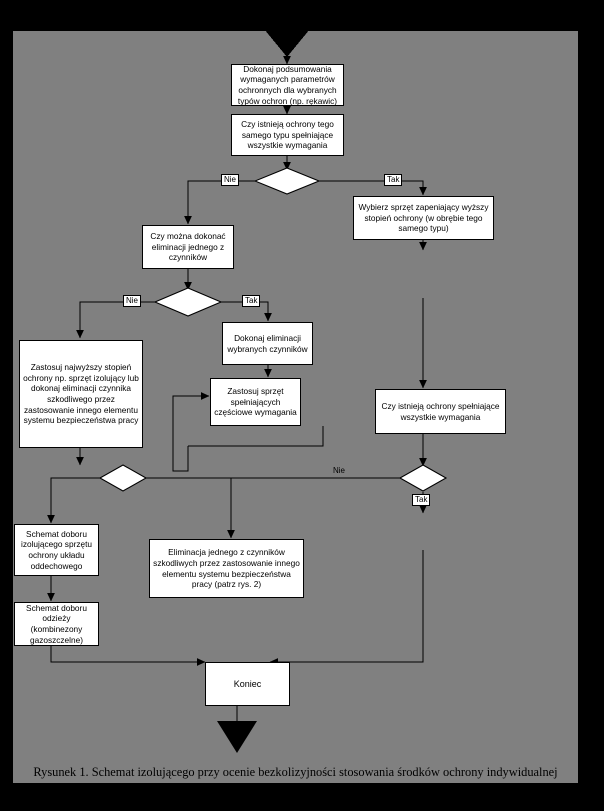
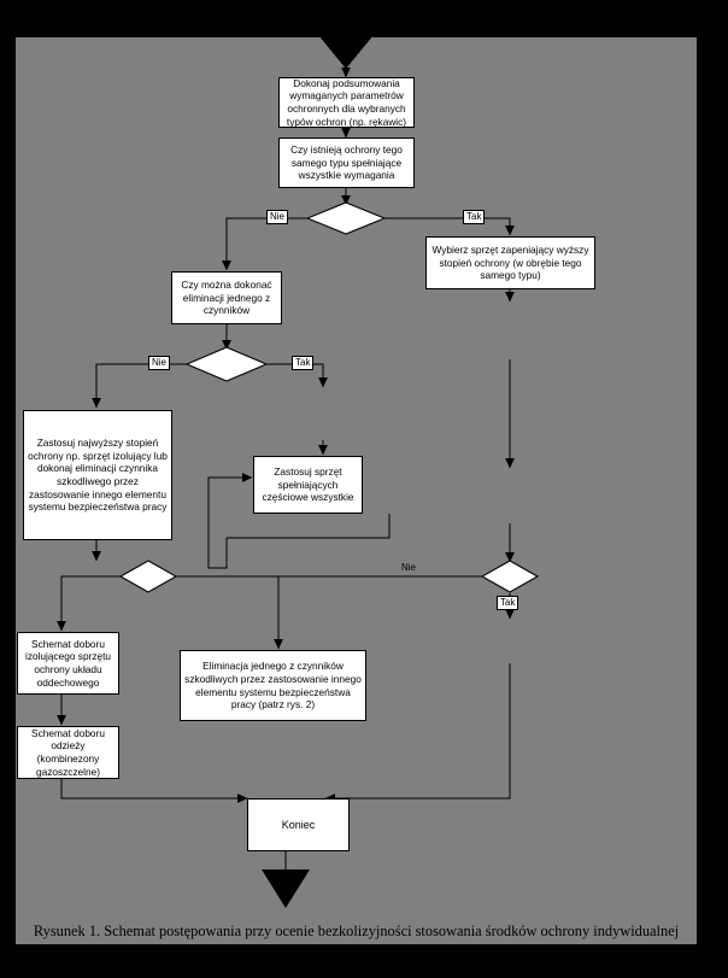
  Dokonaj podsumowania wymaganych parametrów ochronnych dla wybranych typów ochron (np. rękawic)
  Czy istnieją ochrony tego samego typu spełniające wszystkie wymagania
  Czy można dokonać eliminacji jednego z czynników
  Wybierz sprzęt zapeniający wyższy stopień ochrony (w obrębie tego samego typu)
- Dokonaj eliminacji wybranych czynników
- Zastosuj sprzęt spełniających częściowe wymagania
+ Zastosuj sprzęt spełniających częściowe wszystkie
  Zastosuj najwyższy stopień ochrony np. sprzęt izolujący lub dokonaj eliminacji czynnika szkodliwego przez zastosowanie innego elementu systemu bezpieczeństwa pracy
- Czy istnieją ochrony spełniające wszystkie wymagania
  Schemat doboru izolującego sprzętu ochrony układu oddechowego
  Schemat doboru odzieży (kombinezony gazoszczelne)
  Eliminacja jednego z czynników szkodliwych przez zastosowanie innego elementu systemu bezpieczeństwa pracy (patrz rys. 2)
  Koniec
  Nie
  Tak
  Nie
  Tak
  Nie
  Tak
- Rysunek 1. Schemat izolującego przy ocenie bezkolizyjności stosowania środków ochrony indywidualnej
+ Rysunek 1. Schemat postępowania przy ocenie bezkolizyjności stosowania środków ochrony indywidualnej
